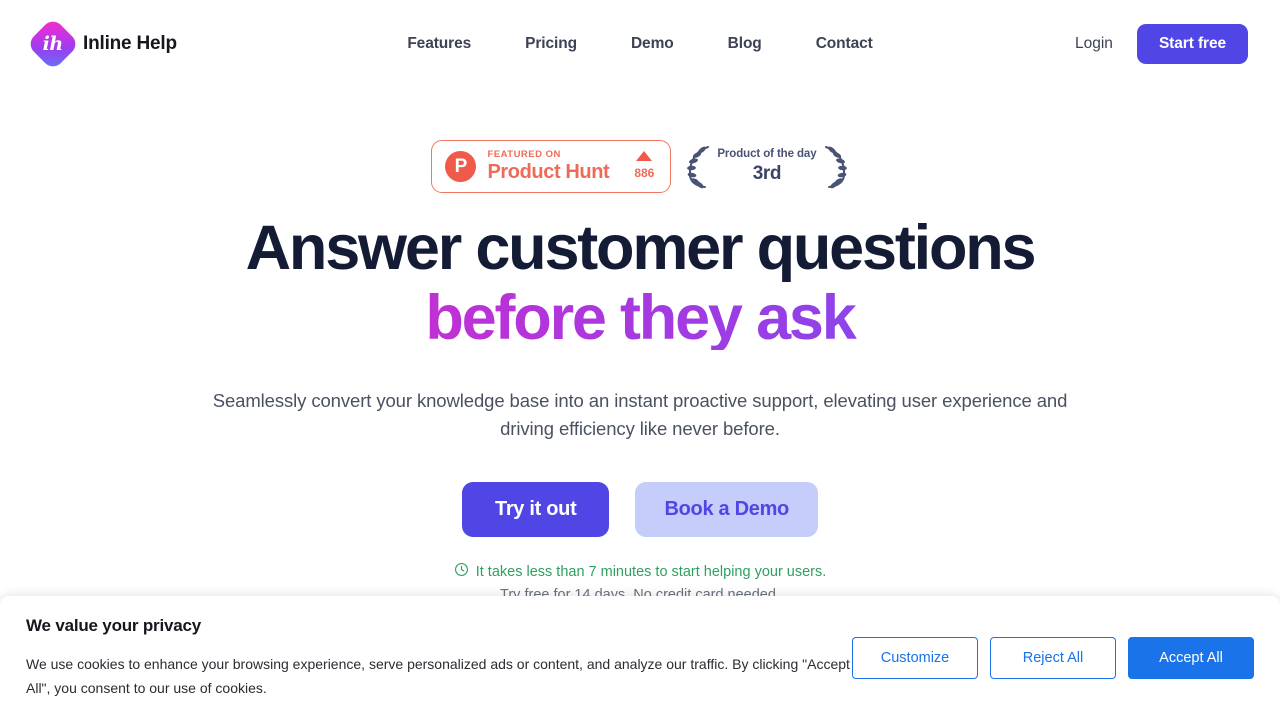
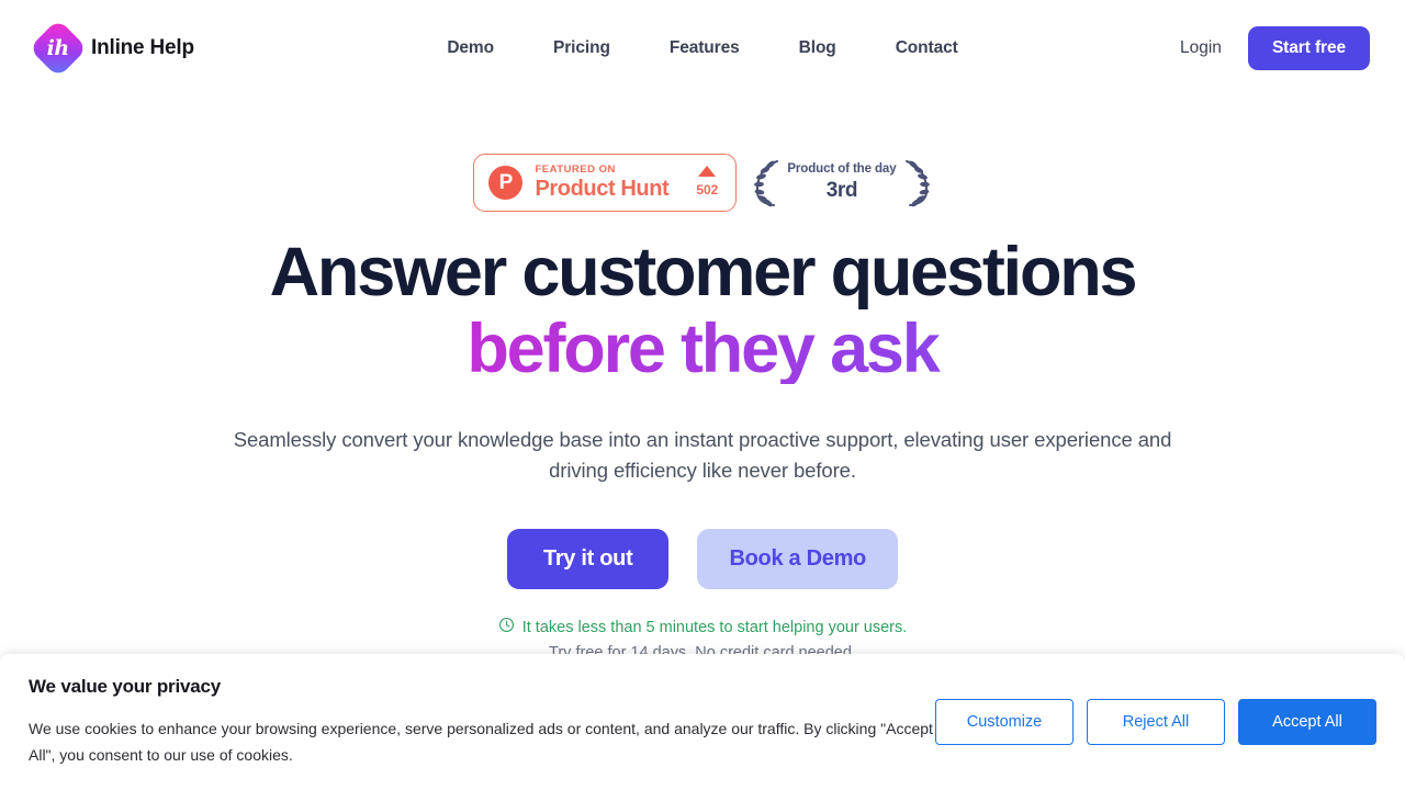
  Inline Help
- Features
+ Demo
  Pricing
- Demo
+ Features
  Blog
  Contact
  Login
  Start free
  P
  FEATURED ON
  Product Hunt
- 886
+ 502
  Product of the day
  3rd
  Answer customer questions
  before they ask
  Seamlessly convert your knowledge base into an instant proactive support, elevating user experience and driving efficiency like never before.
  Try it out
  Book a Demo
- It takes less than 7 minutes to start helping your users.
+ It takes less than 5 minutes to start helping your users.
  We value your privacy
  We use cookies to enhance your browsing experience, serve personalized ads or content, and analyze our traffic. By clicking "Accept All", you consent to our use of cookies.
  Customize
  Reject All
  Accept All
